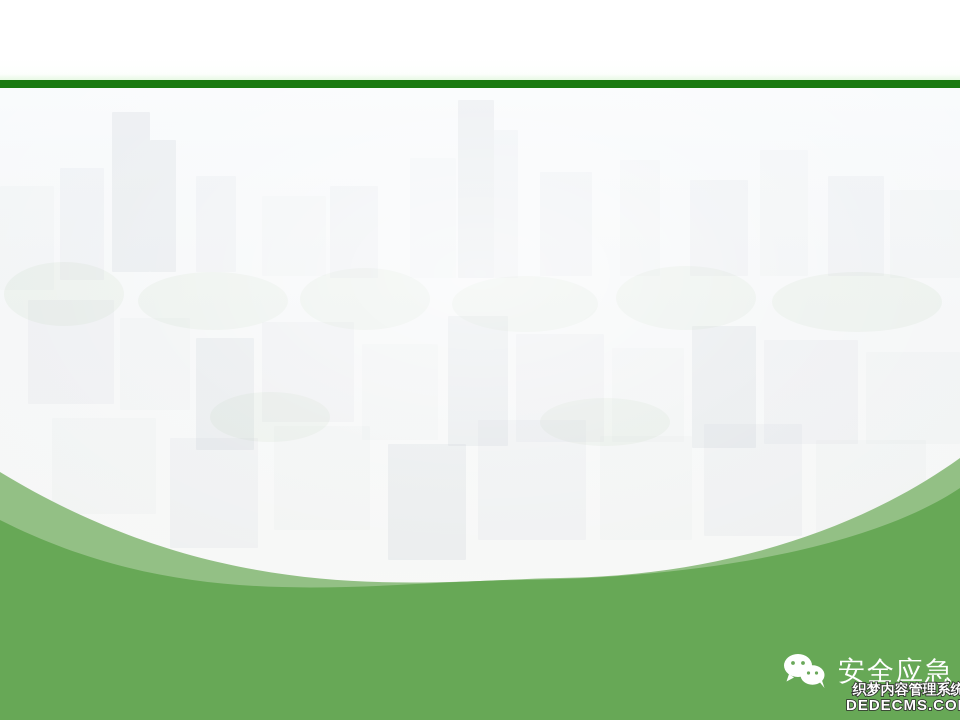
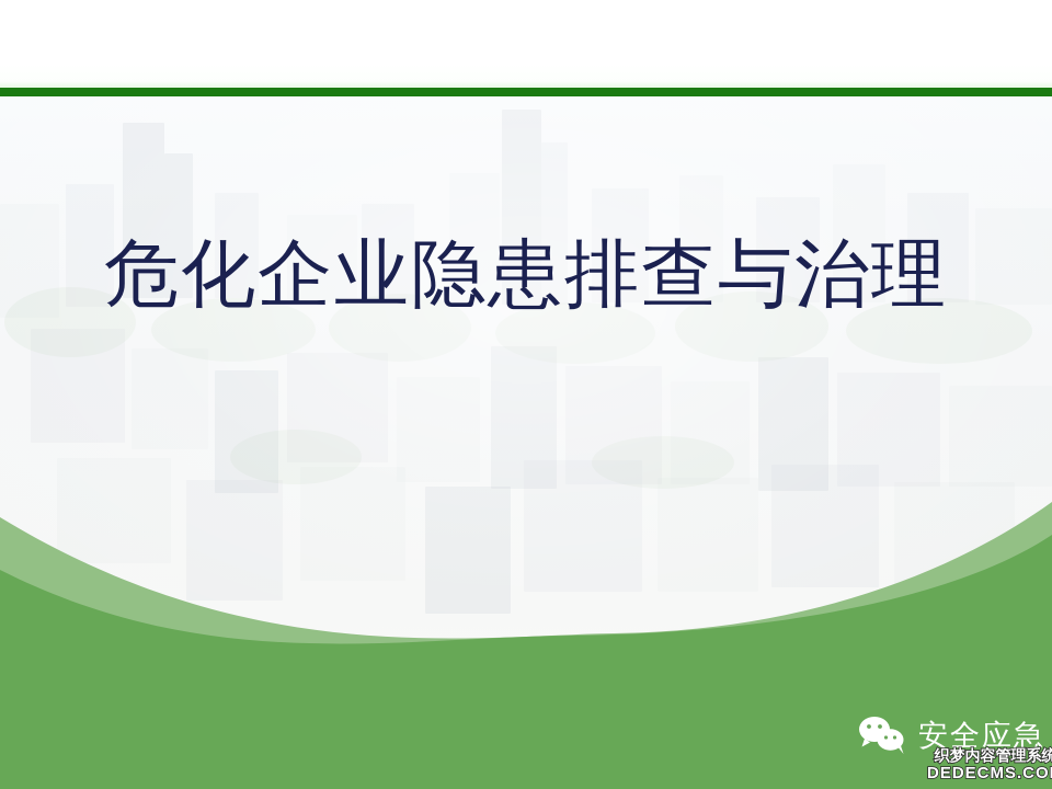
+ 危化企业隐患排查与治理
  安全应急
  织梦内容管理系统
  DEDECMS.CO
